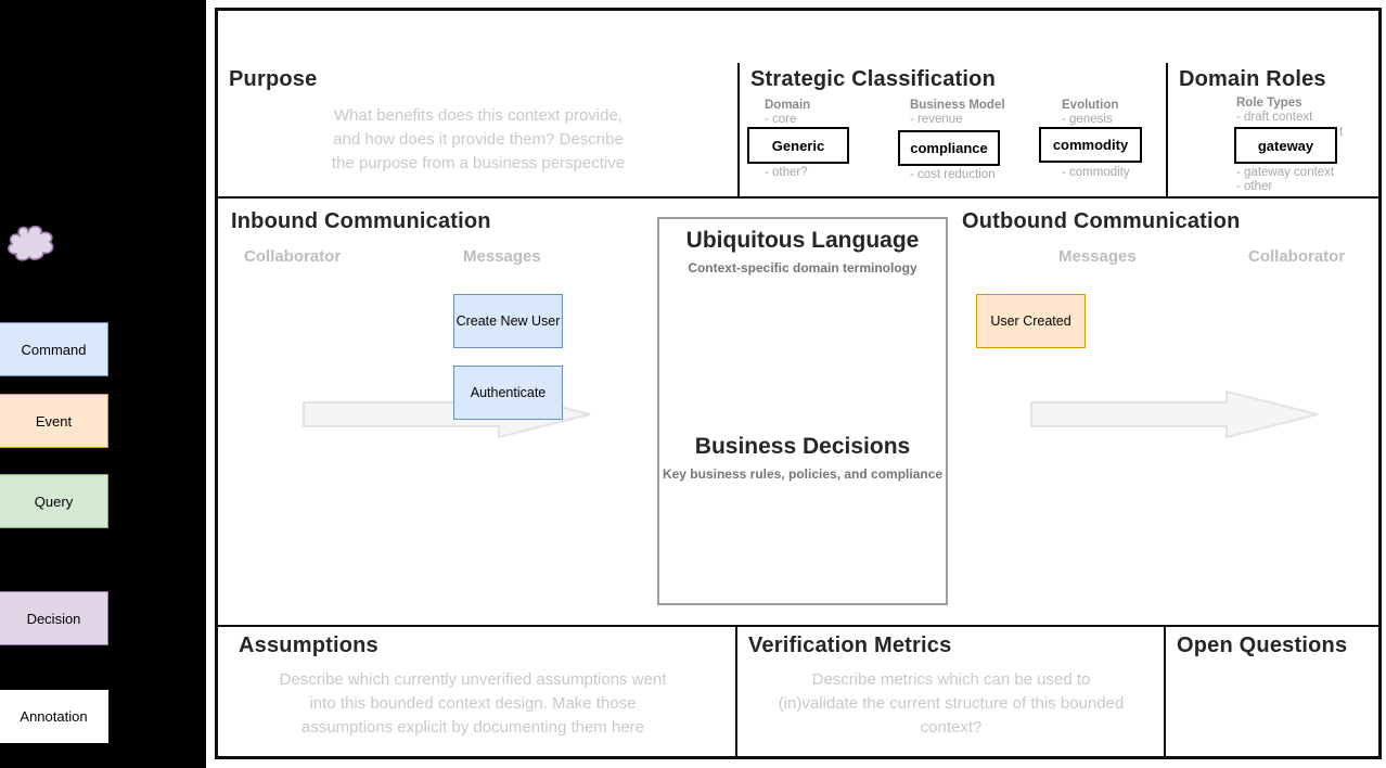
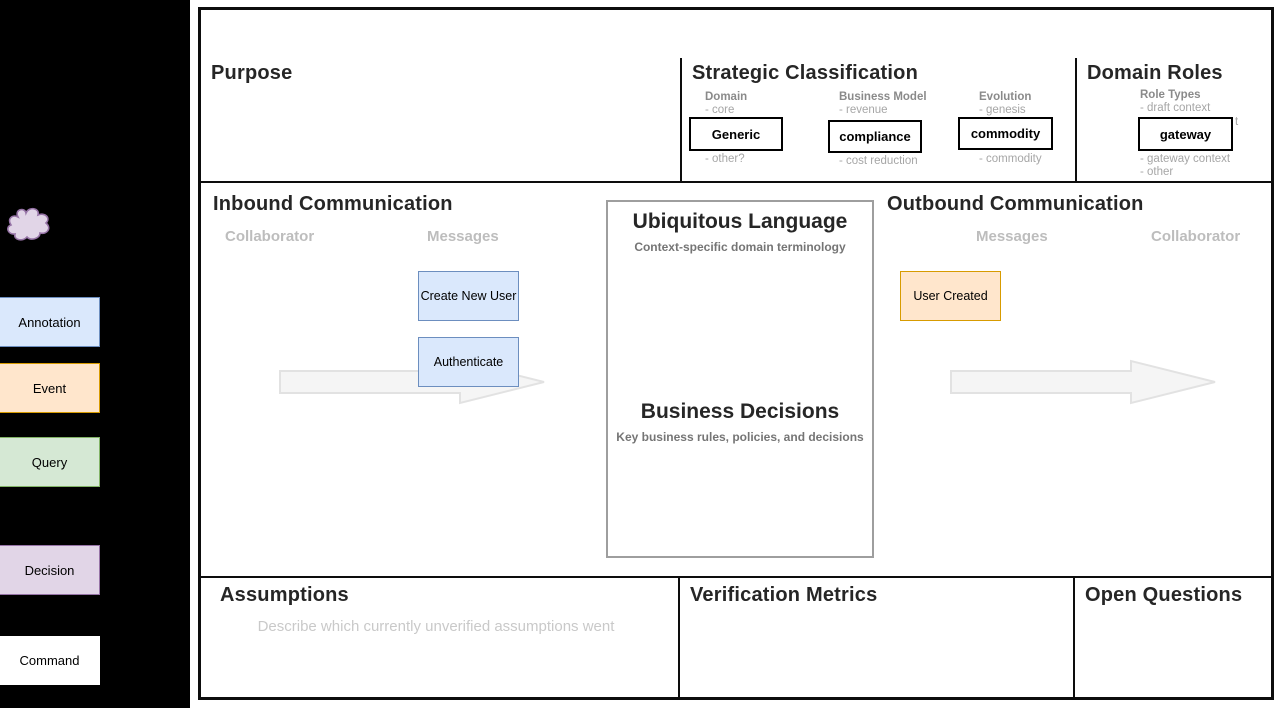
- Command
+ Annotation
  Event
  Query
  Decision
- Annotation
+ Command
  Purpose
- What benefits does this context provide,
- and how does it provide them? Describe
- the purpose from a business perspective
  Strategic Classification
  Domain
  - core
  Generic
  - other?
  Business Model
  - revenue
  compliance
  - cost reduction
  Evolution
  - genesis
  commodity
  - commodity
  Domain Roles
  Role Types
  - draft context
  t
  gateway
  - gateway context
  - other
  Inbound Communication
  Collaborator
  Messages
  Create New User
  Authenticate
  Ubiquitous Language
  Context-specific domain terminology
  Business Decisions
- Key business rules, policies, and compliance
+ Key business rules, policies, and decisions
  Outbound Communication
  Messages
  Collaborator
  User Created
  Assumptions
  Describe which currently unverified assumptions went
- into this bounded context design. Make those
- assumptions explicit by documenting them here
  Verification Metrics
- Describe metrics which can be used to
- (in)validate the current structure of this bounded
- context?
  Open Questions
